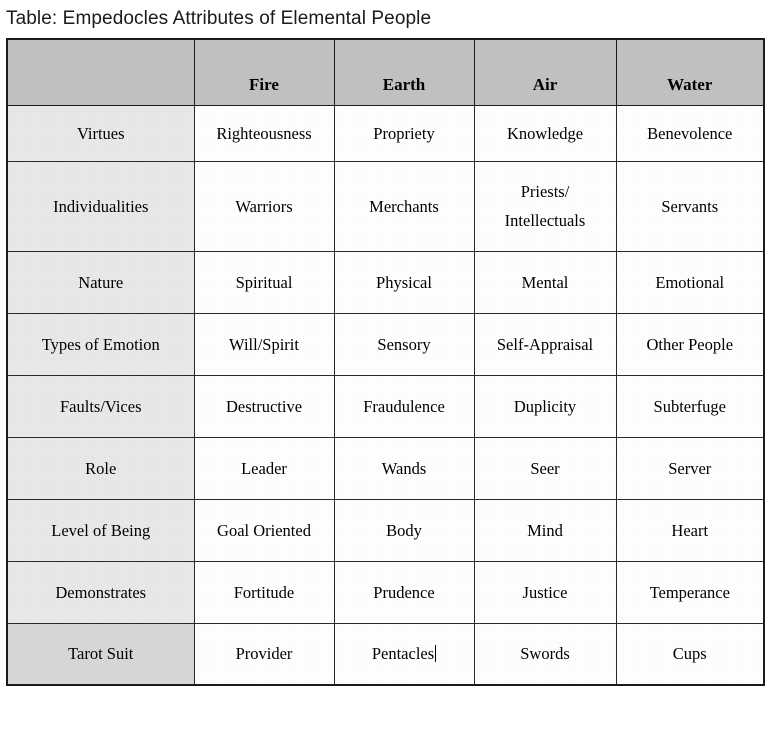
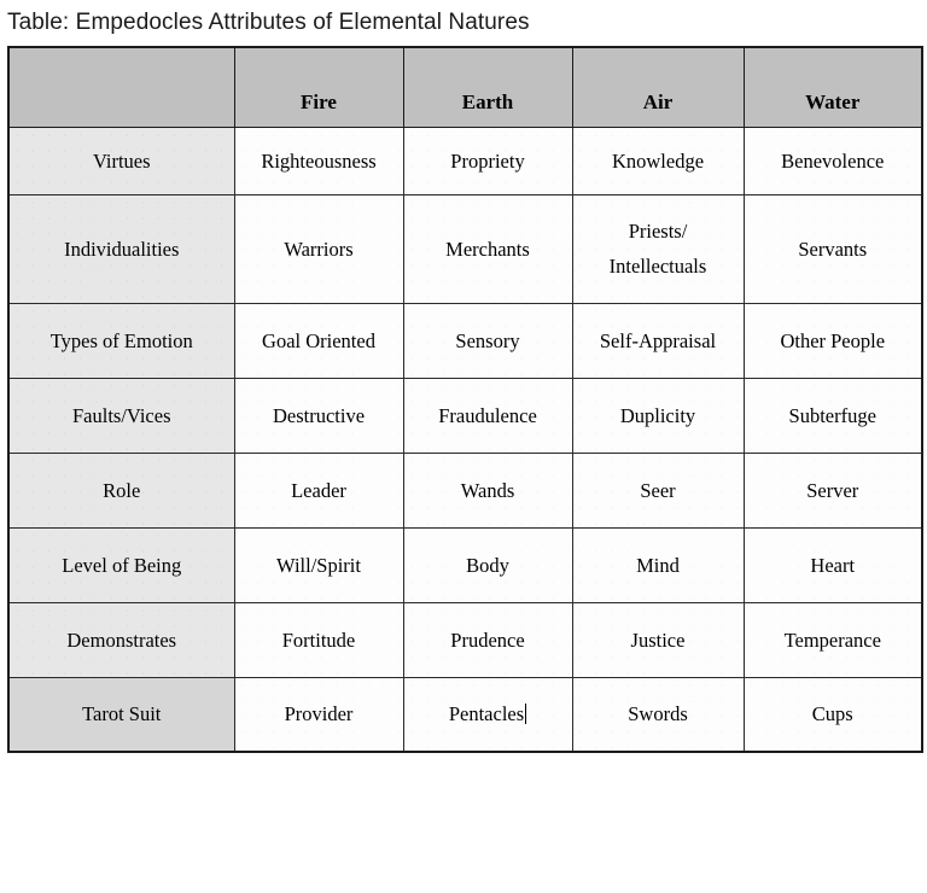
- Table: Empedocles Attributes of Elemental People
+ Table: Empedocles Attributes of Elemental Natures
  	Fire	Earth	Air	Water
  Virtues	Righteousness	Propriety	Knowledge	Benevolence
  Individualities	Warriors	Merchants	Priests/ Intellectuals	Servants
- Nature	Spiritual	Physical	Mental	Emotional
- Types of Emotion	Will/Spirit	Sensory	Self-Appraisal	Other People
+ Types of Emotion	Goal Oriented	Sensory	Self-Appraisal	Other People
  Faults/Vices	Destructive	Fraudulence	Duplicity	Subterfuge
  Role	Leader	Wands	Seer	Server
- Level of Being	Goal Oriented	Body	Mind	Heart
+ Level of Being	Will/Spirit	Body	Mind	Heart
  Demonstrates	Fortitude	Prudence	Justice	Temperance
  Tarot Suit	Provider	Pentacles	Swords	Cups
